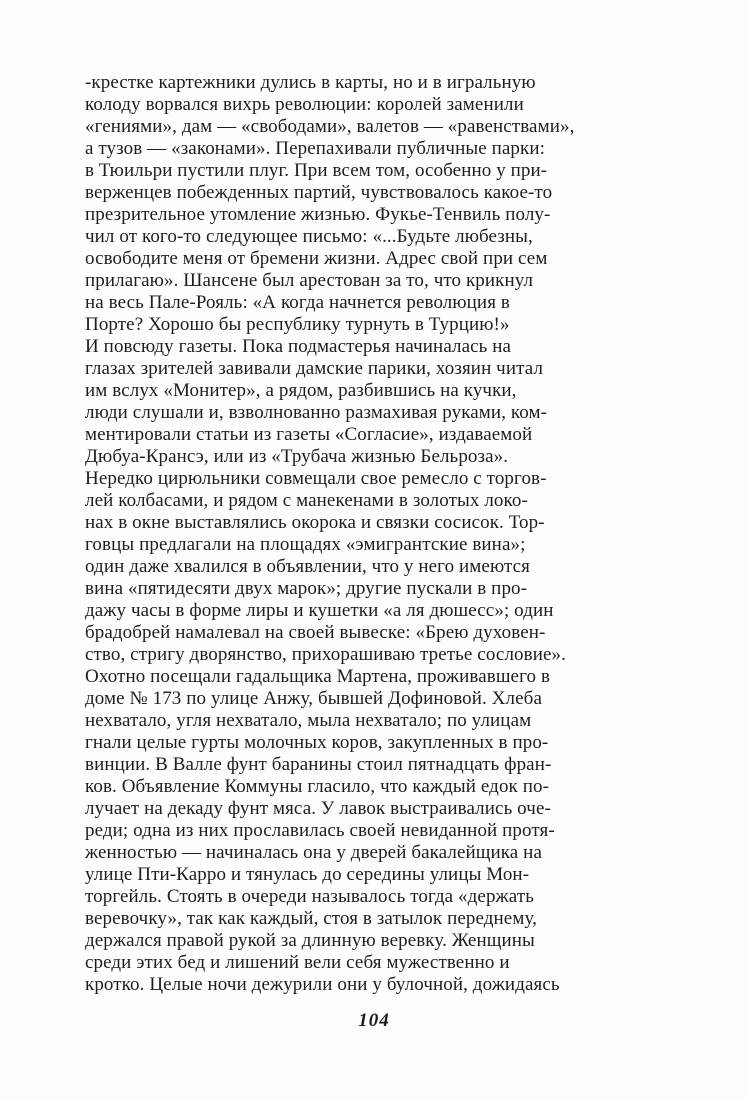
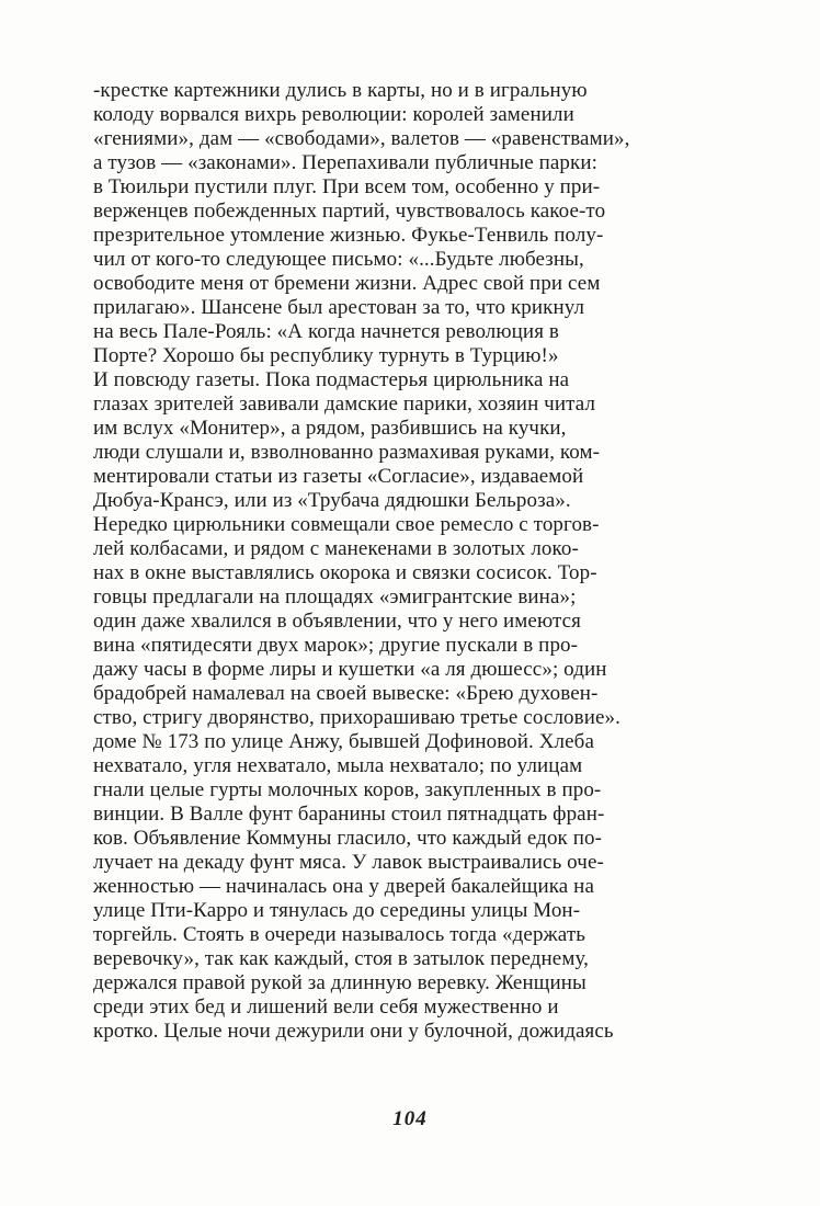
  -крестке картежники дулись в карты, но и в игральную
  колоду ворвался вихрь революции: королей заменили
  «гениями», дам — «свободами», валетов — «равенствами»,
  а тузов — «законами». Перепахивали публичные парки:
  в Тюильри пустили плуг. При всем том, особенно у при-
  верженцев побежденных партий, чувствовалось какое-то
  презрительное утомление жизнью. Фукье-Тенвиль полу-
  чил от кого-то следующее письмо: «...Будьте любезны,
  освободите меня от бремени жизни. Адрес свой при сем
  прилагаю». Шансене был арестован за то, что крикнул
  на весь Пале-Рояль: «А когда начнется революция в
  Порте? Хорошо бы республику турнуть в Турцию!»
- И повсюду газеты. Пока подмастерья начиналась на
+ И повсюду газеты. Пока подмастерья цирюльника на
  глазах зрителей завивали дамские парики, хозяин читал
  им вслух «Монитер», а рядом, разбившись на кучки,
  люди слушали и, взволнованно размахивая руками, ком-
  ментировали статьи из газеты «Согласие», издаваемой
- Дюбуа-Крансэ, или из «Трубача жизнью Бельроза».
+ Дюбуа-Крансэ, или из «Трубача дядюшки Бельроза».
  Нередко цирюльники совмещали свое ремесло с торгов-
  лей колбасами, и рядом с манекенами в золотых локо-
  нах в окне выставлялись окорока и связки сосисок. Тор-
  говцы предлагали на площадях «эмигрантские вина»;
  один даже хвалился в объявлении, что у него имеются
  вина «пятидесяти двух марок»; другие пускали в про-
  дажу часы в форме лиры и кушетки «а ля дюшесс»; один
  брадобрей намалевал на своей вывеске: «Брею духовен-
  ство, стригу дворянство, прихорашиваю третье сословие».
- Охотно посещали гадальщика Мартена, проживавшего в
  доме № 173 по улице Анжу, бывшей Дофиновой. Хлеба
  нехватало, угля нехватало, мыла нехватало; по улицам
  гнали целые гурты молочных коров, закупленных в про-
  винции. В Валле фунт баранины стоил пятнадцать фран-
  ков. Объявление Коммуны гласило, что каждый едок по-
  лучает на декаду фунт мяса. У лавок выстраивались оче-
- реди; одна из них прославилась своей невиданной протя-
  женностью — начиналась она у дверей бакалейщика на
  улице Пти-Карро и тянулась до середины улицы Мон-
  торгейль. Стоять в очереди называлось тогда «держать
  веревочку», так как каждый, стоя в затылок переднему,
  держался правой рукой за длинную веревку. Женщины
  среди этих бед и лишений вели себя мужественно и
  кротко. Целые ночи дежурили они у булочной, дожидаясь
  104
